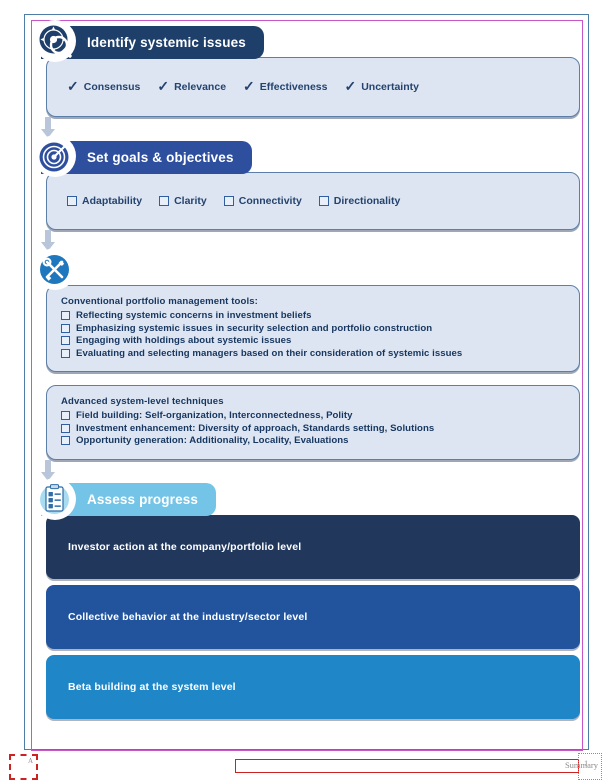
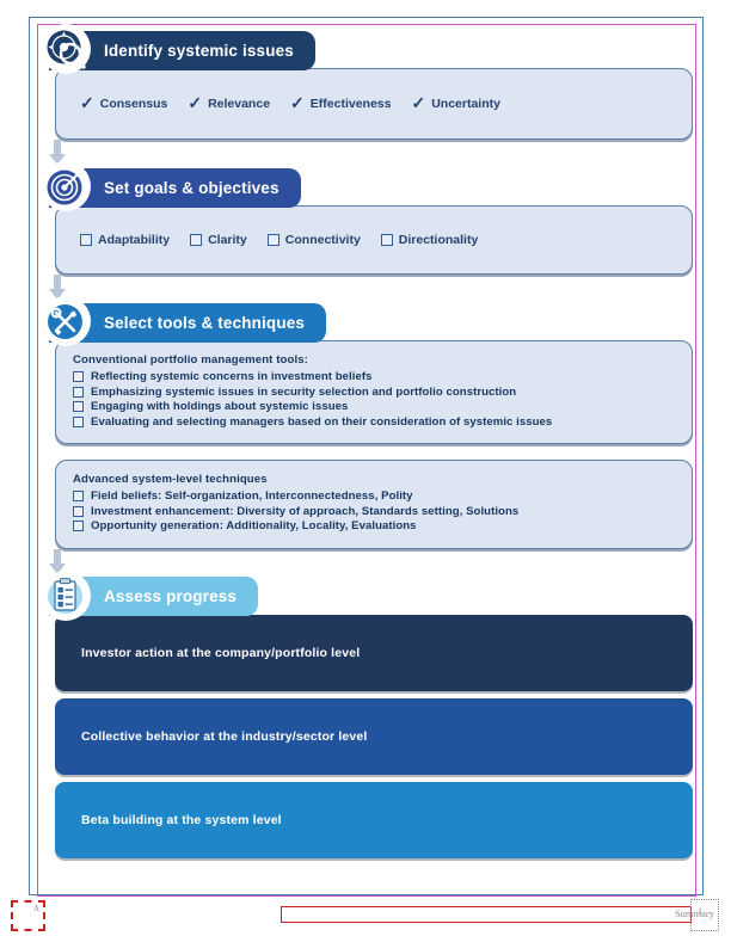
  Identify systemic issues
  ✓
  Consensus
  ✓
  Relevance
  ✓
  Effectiveness
  ✓
  Uncertainty
  Set goals & objectives
  Adaptability
  Clarity
  Connectivity
  Directionality
+ Select tools & techniques
  Conventional portfolio management tools:
  Reflecting systemic concerns in investment beliefs
  Emphasizing systemic issues in security selection and portfolio construction
  Engaging with holdings about systemic issues
  Evaluating and selecting managers based on their consideration of systemic issues
  Advanced system-level techniques
- Field building: Self-organization, Interconnectedness, Polity
+ Field beliefs: Self-organization, Interconnectedness, Polity
  Investment enhancement: Diversity of approach, Standards setting, Solutions
  Opportunity generation: Additionality, Locality, Evaluations
  Assess progress
  Investor action at the company/portfolio level
  Collective behavior at the industry/sector level
  Beta building at the system level
  A
  Summary
  1
